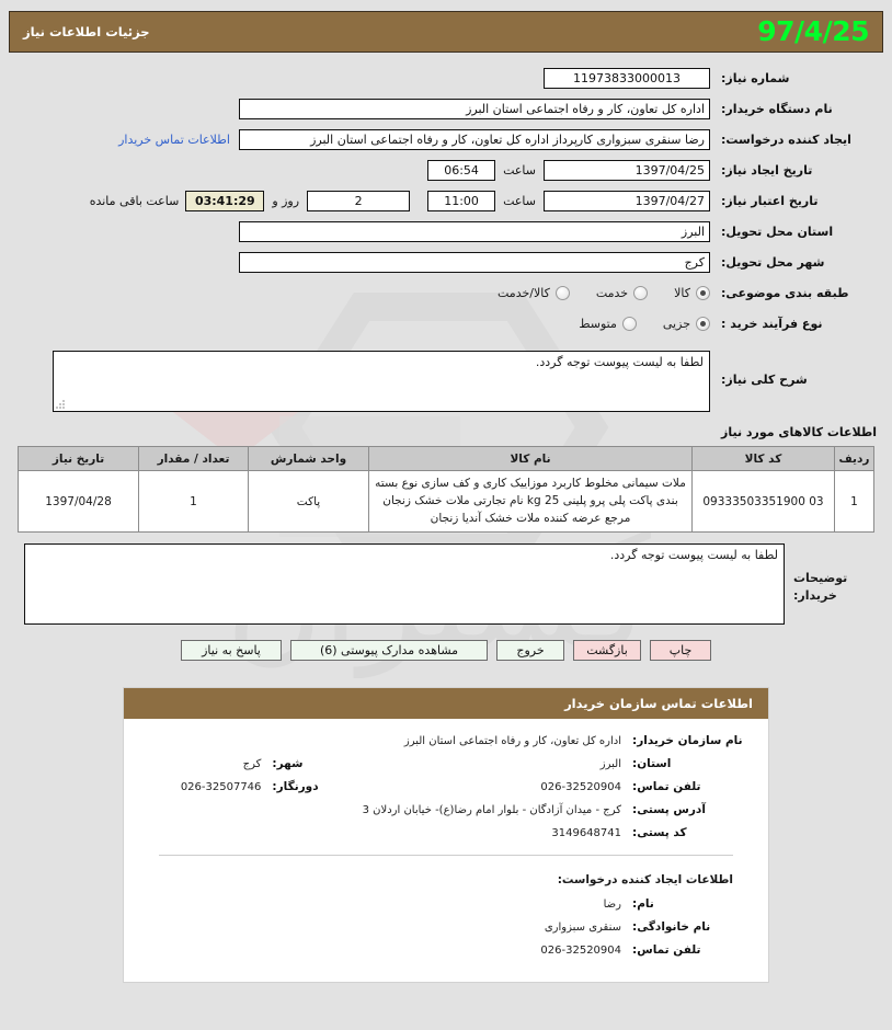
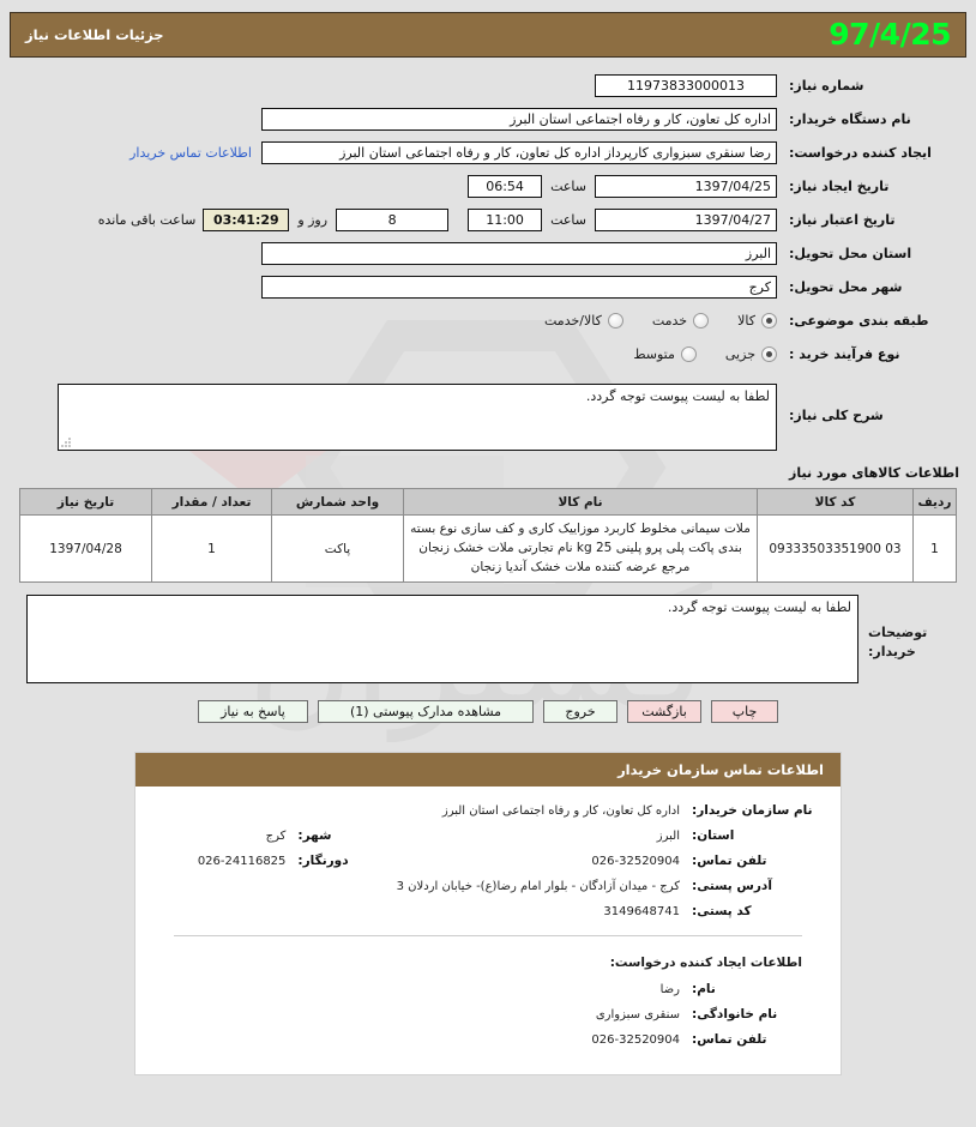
  97/4/25
  جزئیات اطلاعات نیاز
  شماره نیاز:
  11973833000013
  نام دستگاه خریدار:
  اداره کل تعاون، کار و رفاه اجتماعی استان البرز
  ایجاد کننده درخواست:
  رضا سنقری سبزواری کارپرداز اداره کل تعاون، کار و رفاه اجتماعی استان البرز
  اطلاعات تماس خریدار
  تاریخ ایجاد نیاز:
  1397/04/25
  ساعت
  06:54
  تاریخ اعتبار نیاز:
  1397/04/27
  ساعت
  11:00
- 2
+ 8
  روز و
  03:41:29
  ساعت باقی مانده
  استان محل تحویل:
  البرز
  شهر محل تحویل:
  کرج
  طبقه بندی موضوعی:
  کالا
  خدمت
  کالا/خدمت
  نوع فرآیند خرید :
  جزیی
  متوسط
  شرح کلی نیاز:
  لطفا به لیست پیوست توجه گردد.
  اطلاعات کالاهای مورد نیاز
  ردیف	کد کالا	نام کالا	واحد شمارش	تعداد / مقدار	تاریخ نیاز
  1	09333503351900 03	ملات سیمانی مخلوط کاربرد موزاییک کاری و کف سازی نوع بسته بندی پاکت پلی پرو پلینی 25 kg نام تجارتی ملات خشک زنجان مرجع عرضه کننده ملات خشک آندیا زنجان	پاکت	1	1397/04/28
  توضیحات خریدار:
  لطفا به لیست پیوست توجه گردد.
  چاپ
  بازگشت
  خروج
- مشاهده مدارک پیوستی (6)
+ مشاهده مدارک پیوستی (1)
  پاسخ به نیاز
  اطلاعات تماس سازمان خریدار
  نام سازمان خریدار:
  اداره کل تعاون، کار و رفاه اجتماعی استان البرز
  استان:
  البرز
  شهر:
  کرج
  تلفن تماس:
  026-32520904
  دورنگار:
- 026-32507746
+ 026-24116825
  آدرس پستی:
  کرج - میدان آزادگان - بلوار امام رضا(ع)- خیابان اردلان 3
  کد پستی:
  3149648741
  اطلاعات ایجاد کننده درخواست:
  نام:
  رضا
  نام خانوادگی:
  سنقری سبزواری
  تلفن تماس:
  026-32520904
